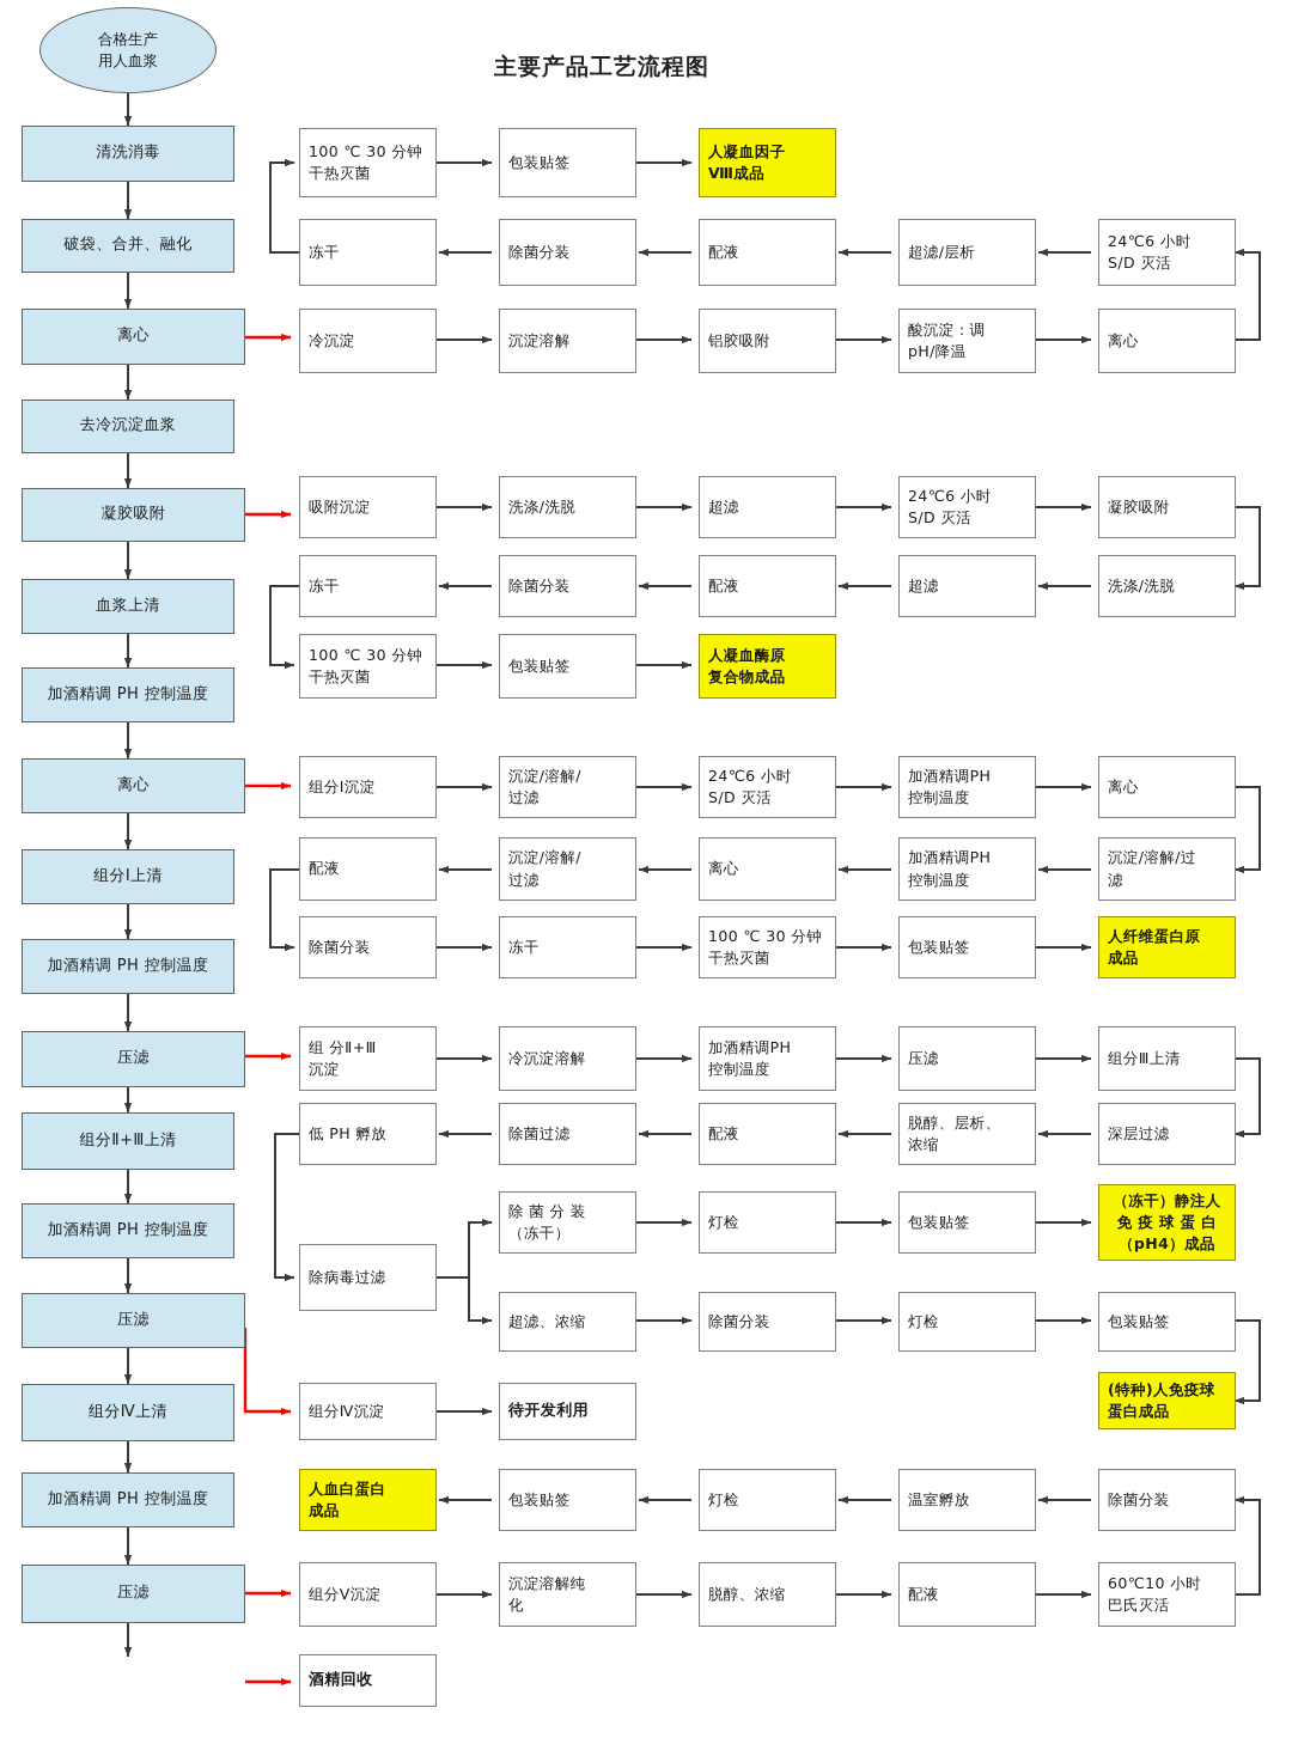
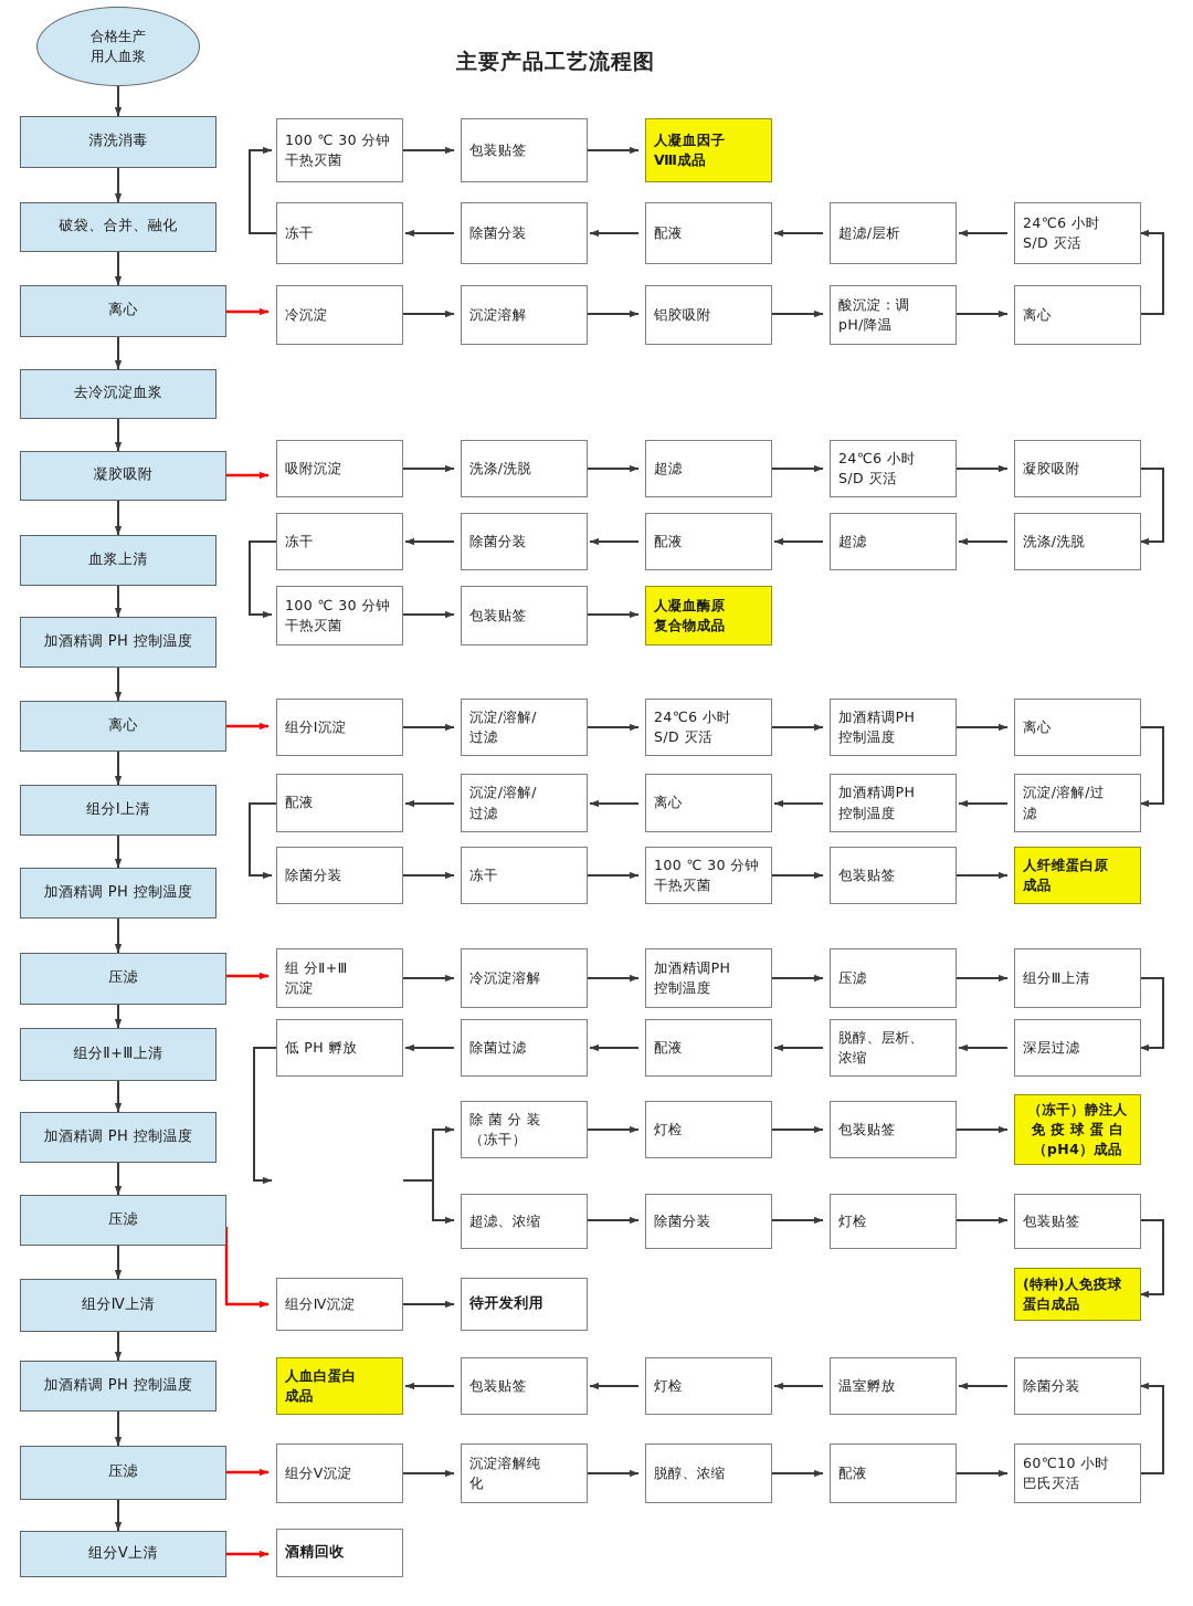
  主要产品工艺流程图
  合格生产
  用人血浆
  清洗消毒
  破袋、合并、融化
  离心
  去冷沉淀血浆
  凝胶吸附
  血浆上清
  加酒精调 PH 控制温度
  离心
  组分Ⅰ上清
  加酒精调 PH 控制温度
  压滤
  组分Ⅱ+Ⅲ上清
  加酒精调 PH 控制温度
  压滤
  组分Ⅳ上清
  加酒精调 PH 控制温度
  压滤
+ 组分Ⅴ上清
  100 ℃ 30 分钟干热灭菌
  包装贴签
  人凝血因子
  Ⅷ成品
  冻干
  除菌分装
  配液
  超滤/层析
  24℃6 小时
  S/D 灭活
  冷沉淀
  沉淀溶解
  铝胶吸附
  酸沉淀：调
  pH/降温
  离心
  吸附沉淀
  洗涤/洗脱
  超滤
  24℃6 小时
  S/D 灭活
  凝胶吸附
  冻干
  除菌分装
  配液
  超滤
  洗涤/洗脱
  100 ℃ 30 分钟干热灭菌
  包装贴签
  人凝血酶原
  复合物成品
  组分Ⅰ沉淀
  沉淀/溶解/
  过滤
  24℃6 小时
  S/D 灭活
  加酒精调PH
  控制温度
  离心
  配液
  沉淀/溶解/
  过滤
  离心
  加酒精调PH
  控制温度
  沉淀/溶解/过
  滤
  除菌分装
  冻干
  100 ℃ 30 分钟干热灭菌
  包装贴签
  人纤维蛋白原
  成品
  组 分Ⅱ+Ⅲ
  沉淀
  冷沉淀溶解
  加酒精调PH
  控制温度
  压滤
  组分Ⅲ上清
  低 PH 孵放
  除菌过滤
  配液
  脱醇、层析、
  浓缩
  深层过滤
- 除病毒过滤
  除 菌 分 装
  （冻干）
  灯检
  包装贴签
  （冻干）静注人
  免 疫 球 蛋 白
  （pH4）成品
  超滤、浓缩
  除菌分装
  灯检
  包装贴签
  (特种)人免疫球
  蛋白成品
  组分Ⅳ沉淀
  待开发利用
  人血白蛋白
  成品
  包装贴签
  灯检
  温室孵放
  除菌分装
  组分Ⅴ沉淀
  沉淀溶解纯
  化
  脱醇、浓缩
  配液
  60℃10 小时
  巴氏灭活
  酒精回收
